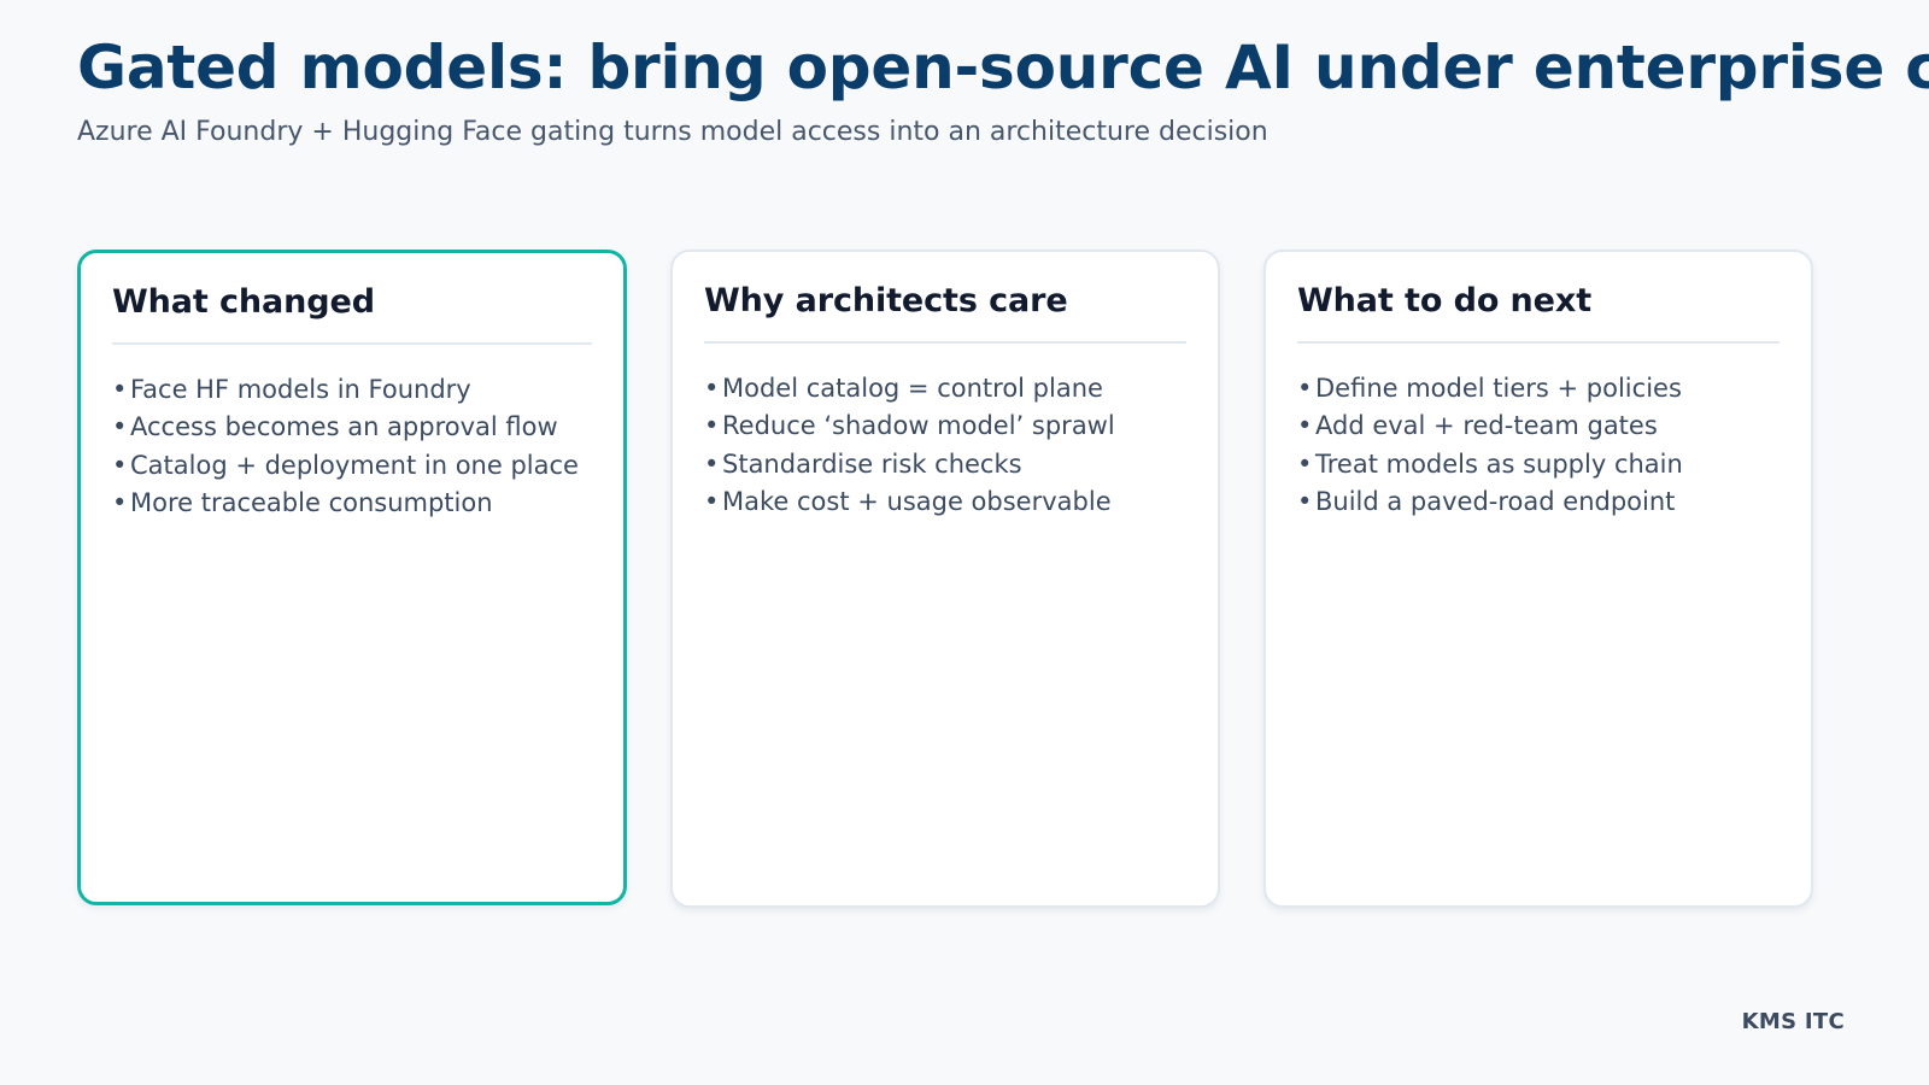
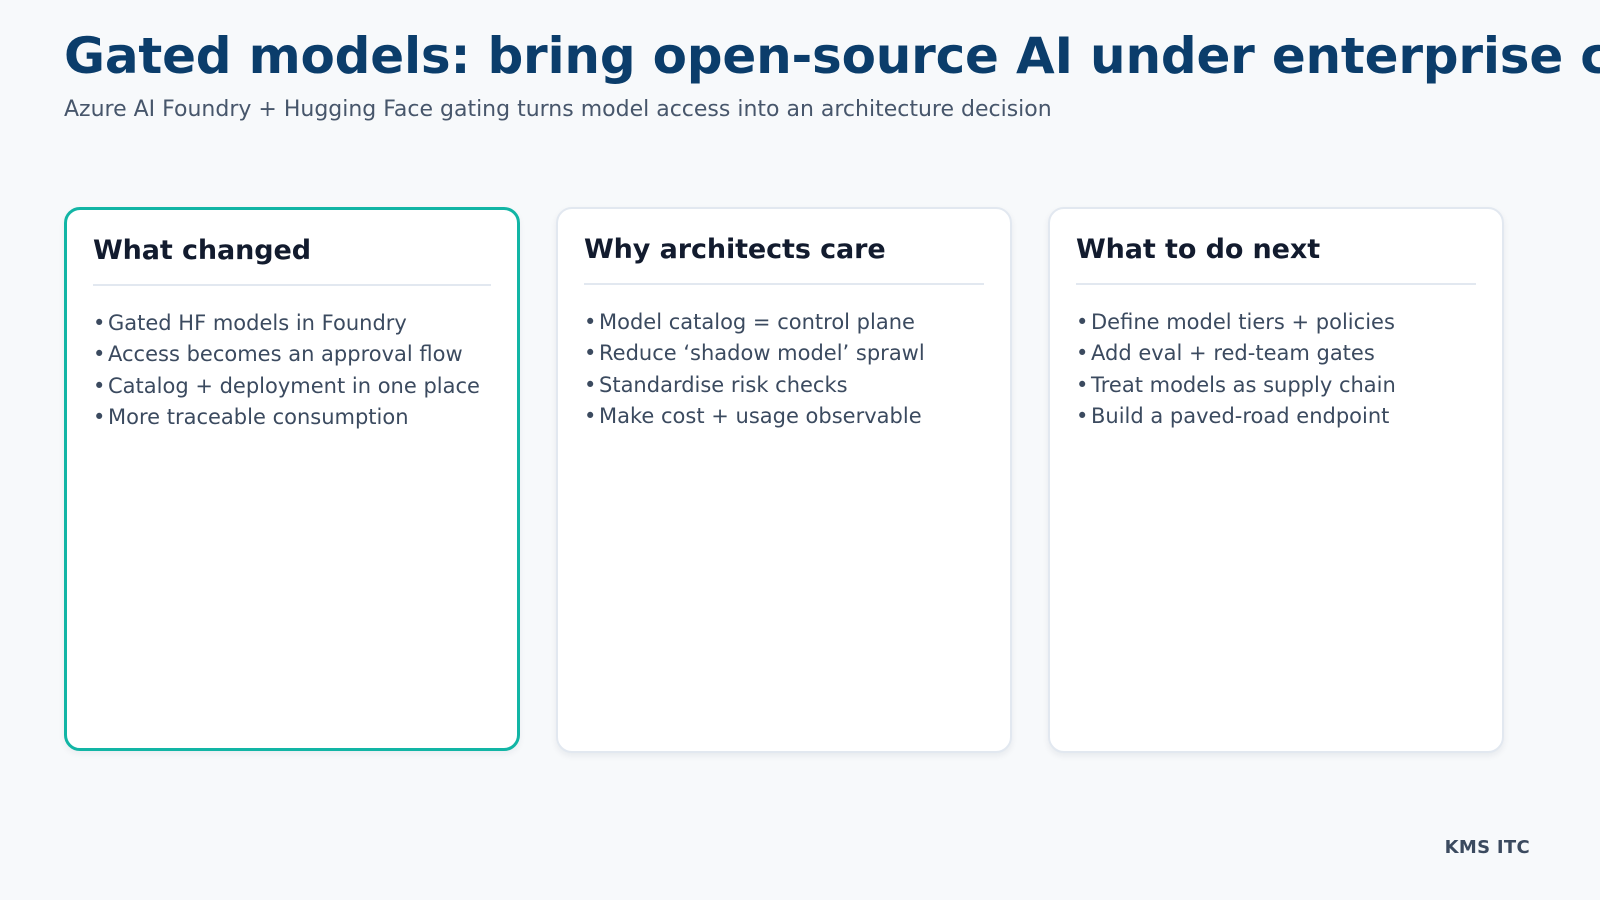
  Gated models: bring open-source AI under enterprise c
  Azure AI Foundry + Hugging Face gating turns model access into an architecture decision
  What changed
  •
- Face HF models in Foundry
+ Gated HF models in Foundry
  •
  Access becomes an approval flow
  •
  Catalog + deployment in one place
  •
  More traceable consumption
  Why architects care
  •
  Model catalog = control plane
  •
  Reduce ‘shadow model’ sprawl
  •
  Standardise risk checks
  •
  Make cost + usage observable
  What to do next
  •
  Define model tiers + policies
  •
  Add eval + red-team gates
  •
  Treat models as supply chain
  •
  Build a paved-road endpoint
  KMS ITC
